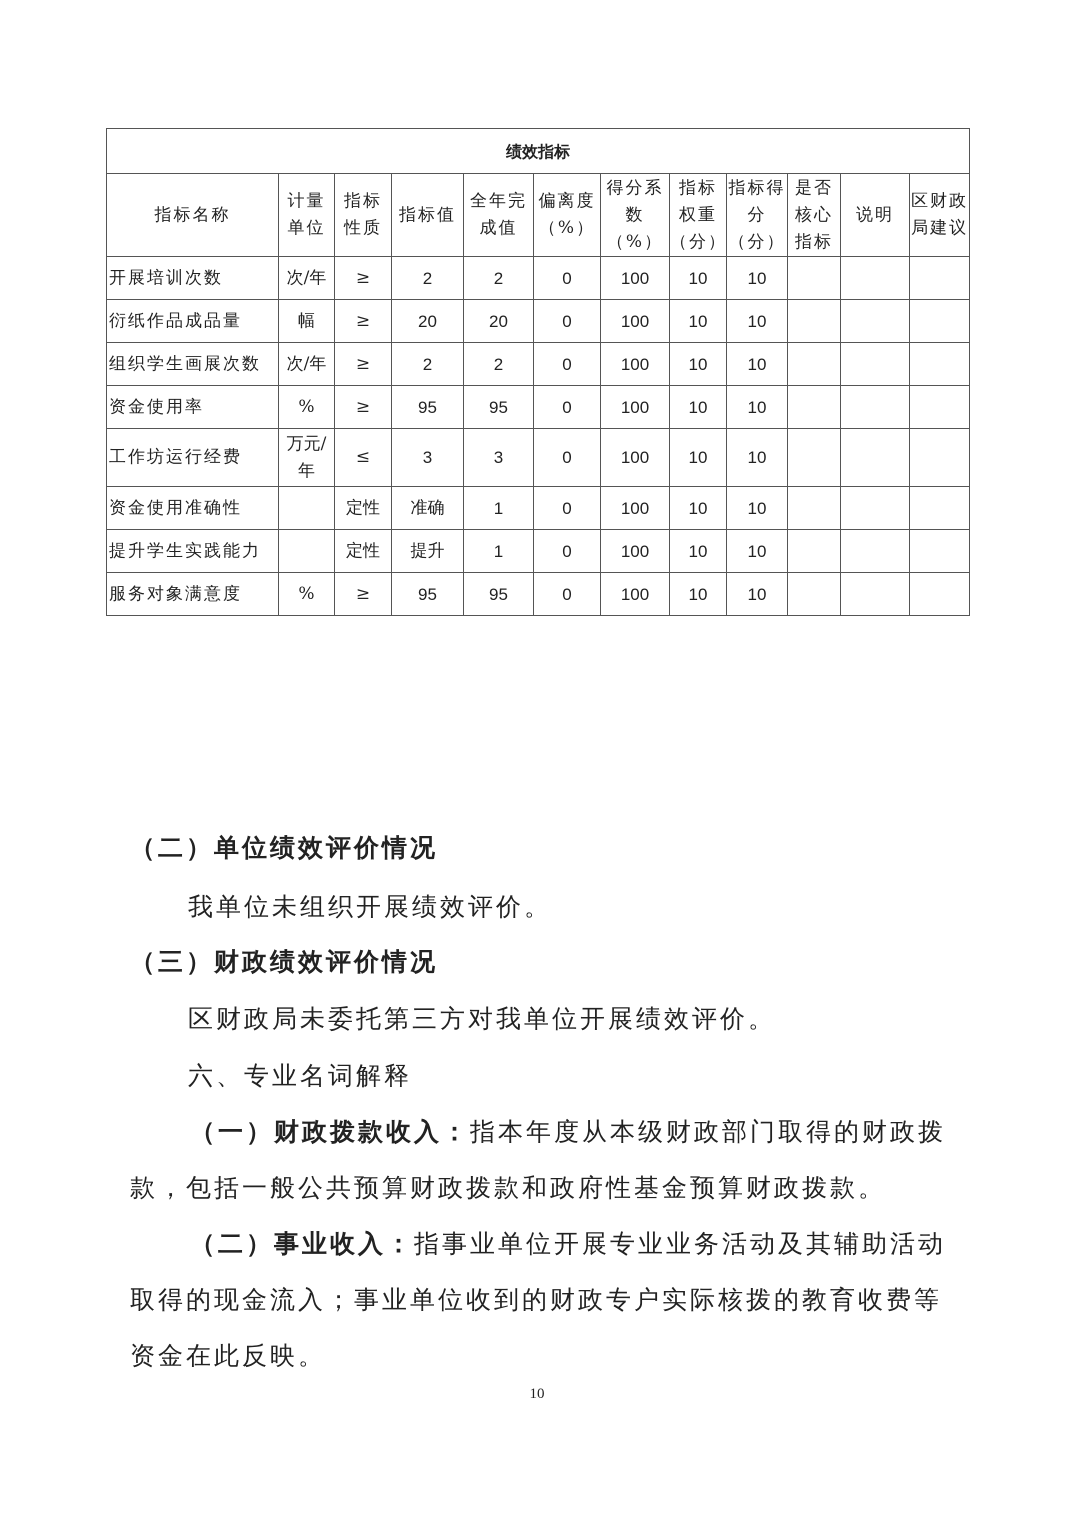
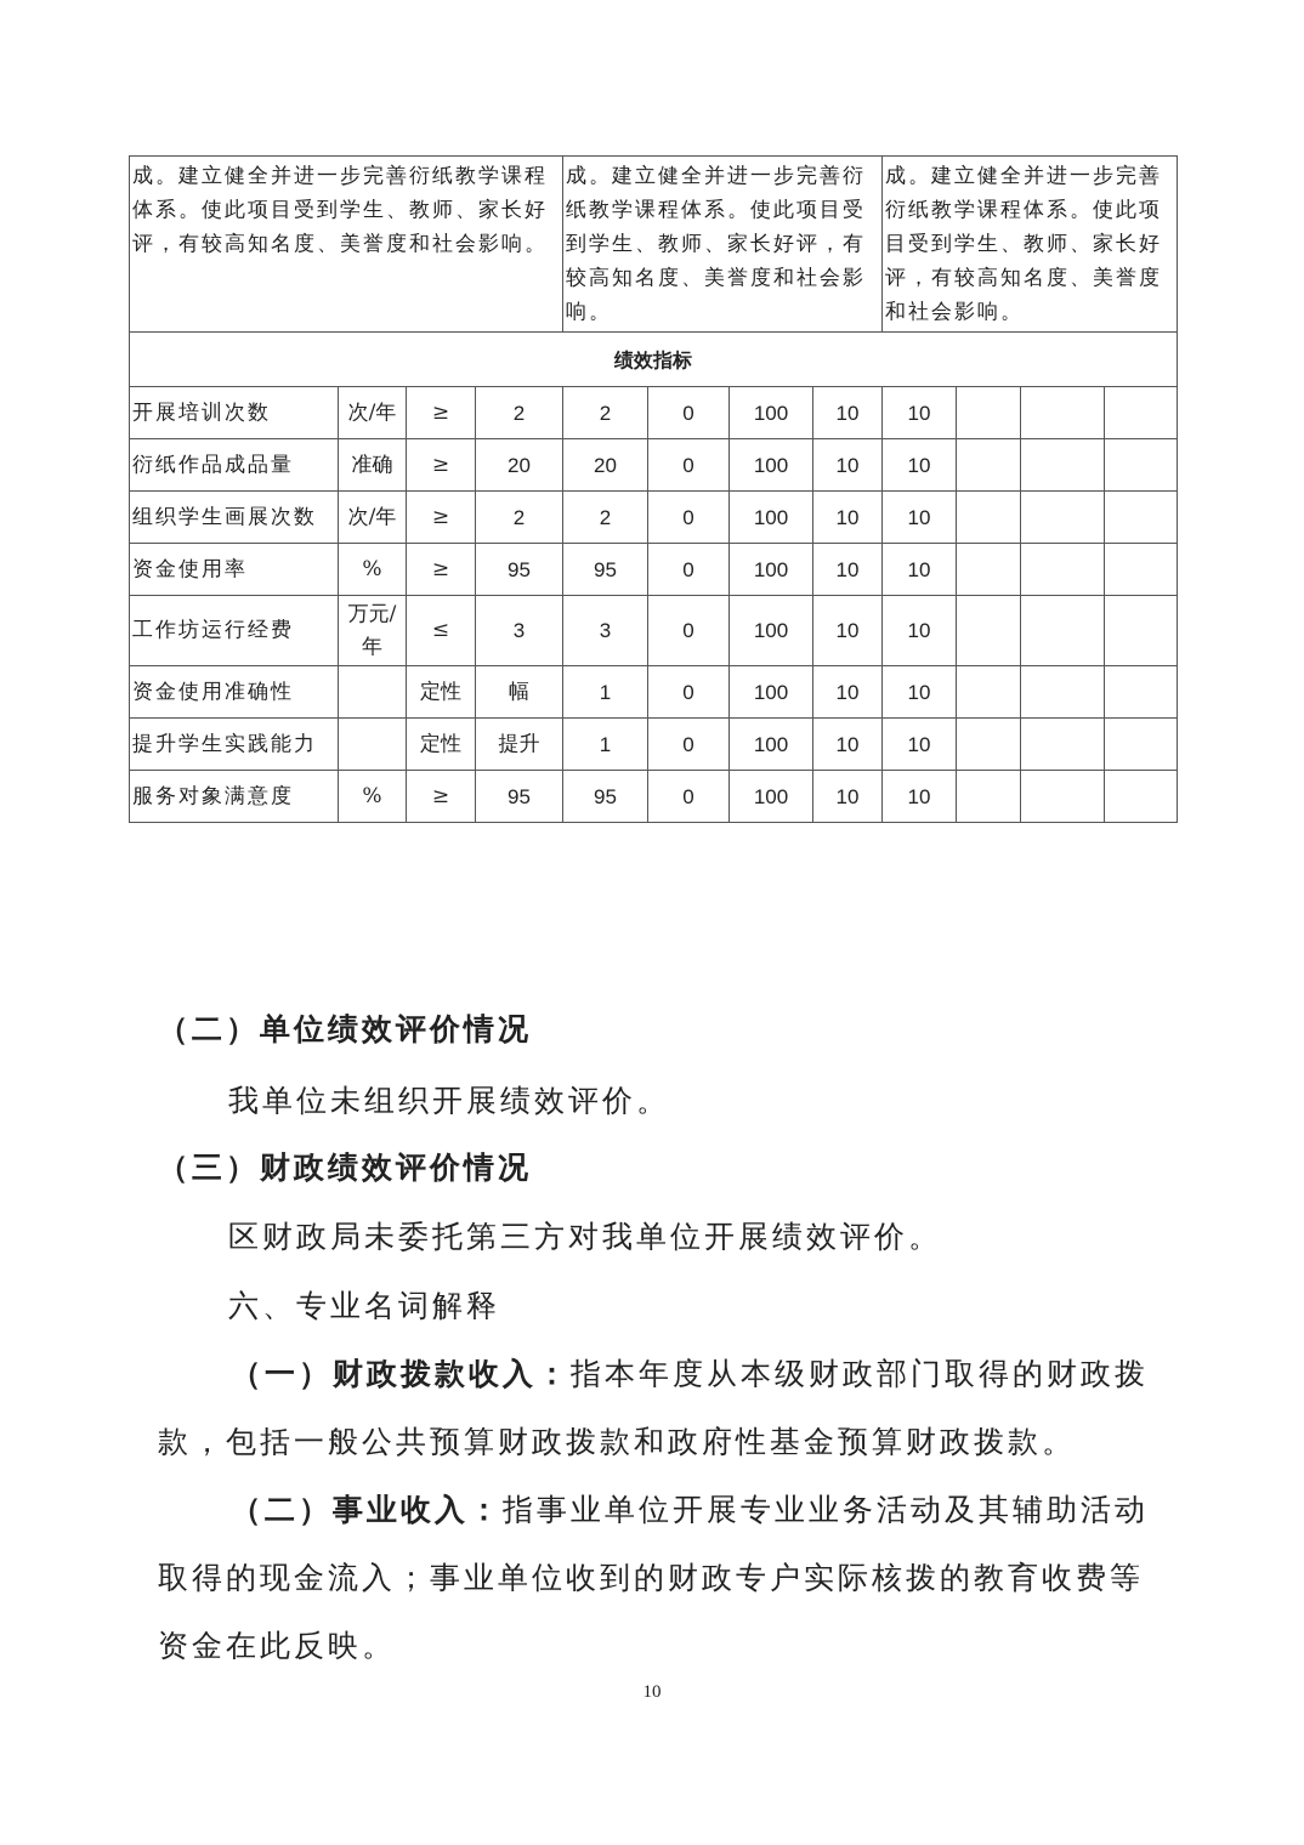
+ 成。建立健全并进一步完善衍纸教学课程体系。使此项目受到学生、教师、家长好评，有较高知名度、美誉度和社会影响。	成。建立健全并进一步完善衍纸教学课程体系。使此项目受到学生、教师、家长好评，有较高知名度、美誉度和社会影响。	成。建立健全并进一步完善衍纸教学课程体系。使此项目受到学生、教师、家长好评，有较高知名度、美誉度和社会影响。
  绩效指标
- 指标名称	计量单位	指标性质	指标值	全年完成值	偏离度（%）	得分系数（%）	指标权重（分）	指标得分（分）	是否核心指标	说明	区财政局建议
  开展培训次数	次/年	≥	2	2	0	100	10	10
- 衍纸作品成品量	幅	≥	20	20	0	100	10	10
+ 衍纸作品成品量	准确	≥	20	20	0	100	10	10
  组织学生画展次数	次/年	≥	2	2	0	100	10	10
  资金使用率	%	≥	95	95	0	100	10	10
  工作坊运行经费	万元/年	≤	3	3	0	100	10	10
- 资金使用准确性		定性	准确	1	0	100	10	10
+ 资金使用准确性		定性	幅	1	0	100	10	10
  提升学生实践能力		定性	提升	1	0	100	10	10
  服务对象满意度	%	≥	95	95	0	100	10	10
  （二）单位绩效评价情况
  我单位未组织开展绩效评价。
  （三）财政绩效评价情况
  区财政局未委托第三方对我单位开展绩效评价。
  六、专业名词解释
  （一）财政拨款收入：指本年度从本级财政部门取得的财政拨款，包括一般公共预算财政拨款和政府性基金预算财政拨款。
  （二）事业收入：指事业单位开展专业业务活动及其辅助活动取得的现金流入；事业单位收到的财政专户实际核拨的教育收费等资金在此反映。
  10
